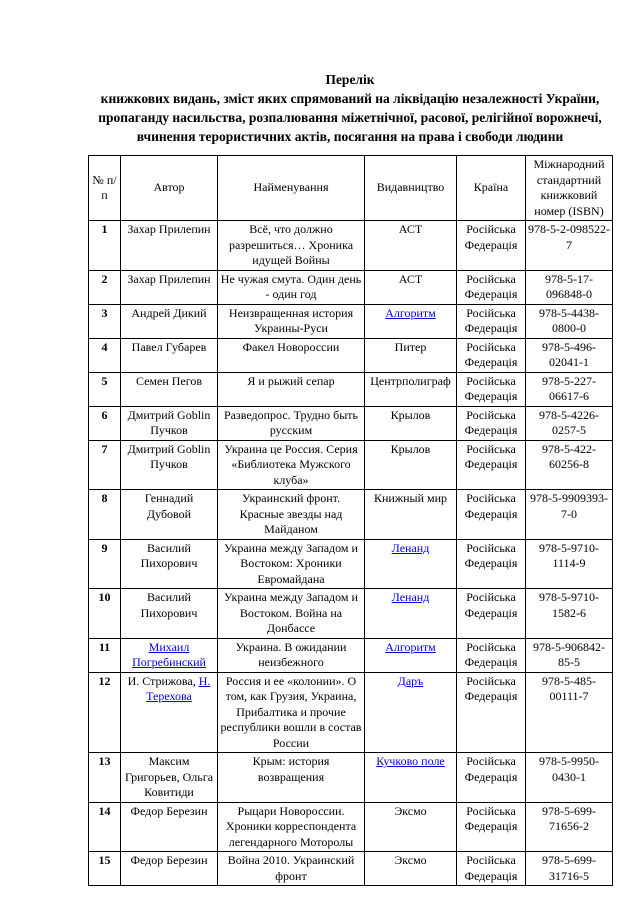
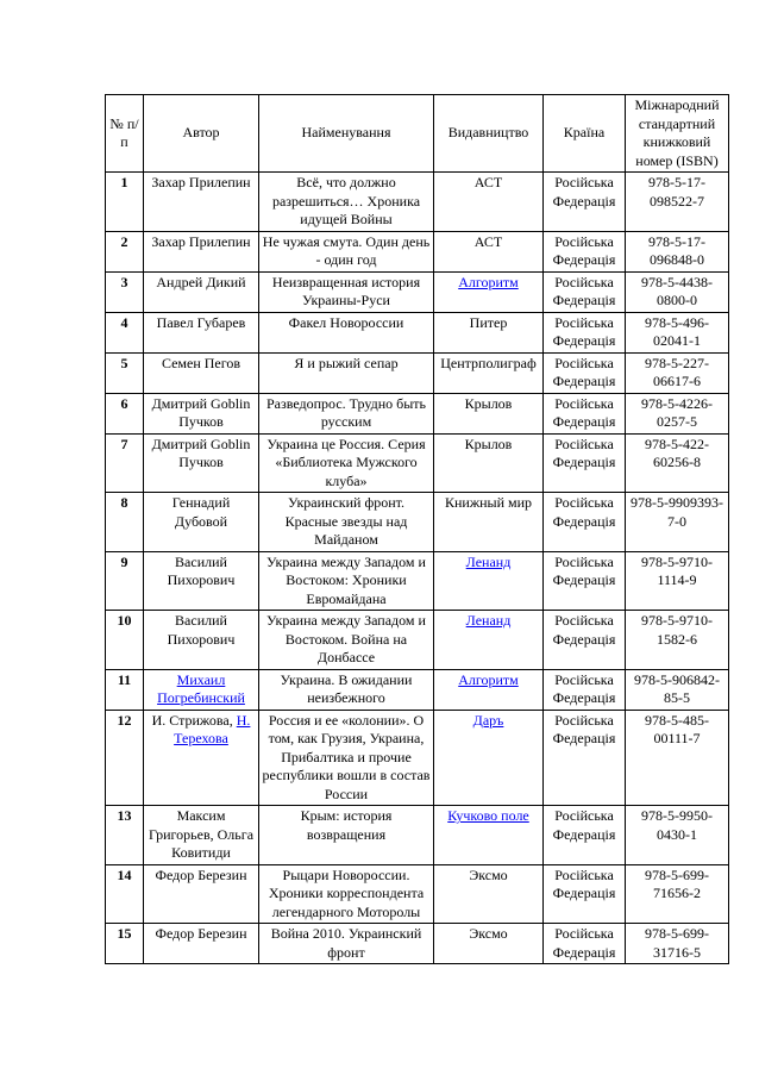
- Перелік
- книжкових видань, зміст яких спрямований на ліквідацію незалежності України, пропаганду насильства, розпалювання міжетнічної, расової, релігійної ворожнечі, вчинення терористичних актів, посягання на права і свободи людини
  № п/п	Автор	Найменування	Видавництво	Країна	Міжнародний стандартний книжковий номер (ISBN)
- 1	Захар Прилепин	Всё, что должно разрешиться… Хроника идущей Войны	АСТ	Російська Федерація	978-5-2-098522-7
+ 1	Захар Прилепин	Всё, что должно разрешиться… Хроника идущей Войны	АСТ	Російська Федерація	978-5-17-098522-7
  2	Захар Прилепин	Не чужая смута. Один день - один год	АСТ	Російська Федерація	978-5-17-096848-0
  3	Андрей Дикий	Неизвращенная история Украины-Руси	Алгоритм	Російська Федерація	978-5-4438-0800-0
  4	Павел Губарев	Факел Новороссии	Питер	Російська Федерація	978-5-496-02041-1
  5	Семен Пегов	Я и рыжий сепар	Центрполиграф	Російська Федерація	978-5-227-06617-6
  6	Дмитрий Goblin Пучков	Разведопрос. Трудно быть русским	Крылов	Російська Федерація	978-5-4226-0257-5
  7	Дмитрий Goblin Пучков	Украина це Россия. Серия «Библиотека Мужского клуба»	Крылов	Російська Федерація	978-5-422-60256-8
  8	Геннадий Дубовой	Украинский фронт. Красные звезды над Майданом	Книжный мир	Російська Федерація	978-5-9909393-7-0
  9	Василий Пихорович	Украина между Западом и Востоком: Хроники Евромайдана	Ленанд	Російська Федерація	978-5-9710-1114-9
  10	Василий Пихорович	Украина между Западом и Востоком. Война на Донбассе	Ленанд	Російська Федерація	978-5-9710-1582-6
  11	Михаил Погребинский	Украина. В ожидании неизбежного	Алгоритм	Російська Федерація	978-5-906842-85-5
  12	И. Стрижова, Н. Терехова	Россия и ее «колонии». О том, как Грузия, Украина, Прибалтика и прочие республики вошли в состав России	Даръ	Російська Федерація	978-5-485-00111-7
  13	Максим Григорьев, Ольга Ковитиди	Крым: история возвращения	Кучково поле	Російська Федерація	978-5-9950-0430-1
  14	Федор Березин	Рыцари Новороссии. Хроники корреспондента легендарного Моторолы	Эксмо	Російська Федерація	978-5-699-71656-2
  15	Федор Березин	Война 2010. Украинский фронт	Эксмо	Російська Федерація	978-5-699-31716-5
